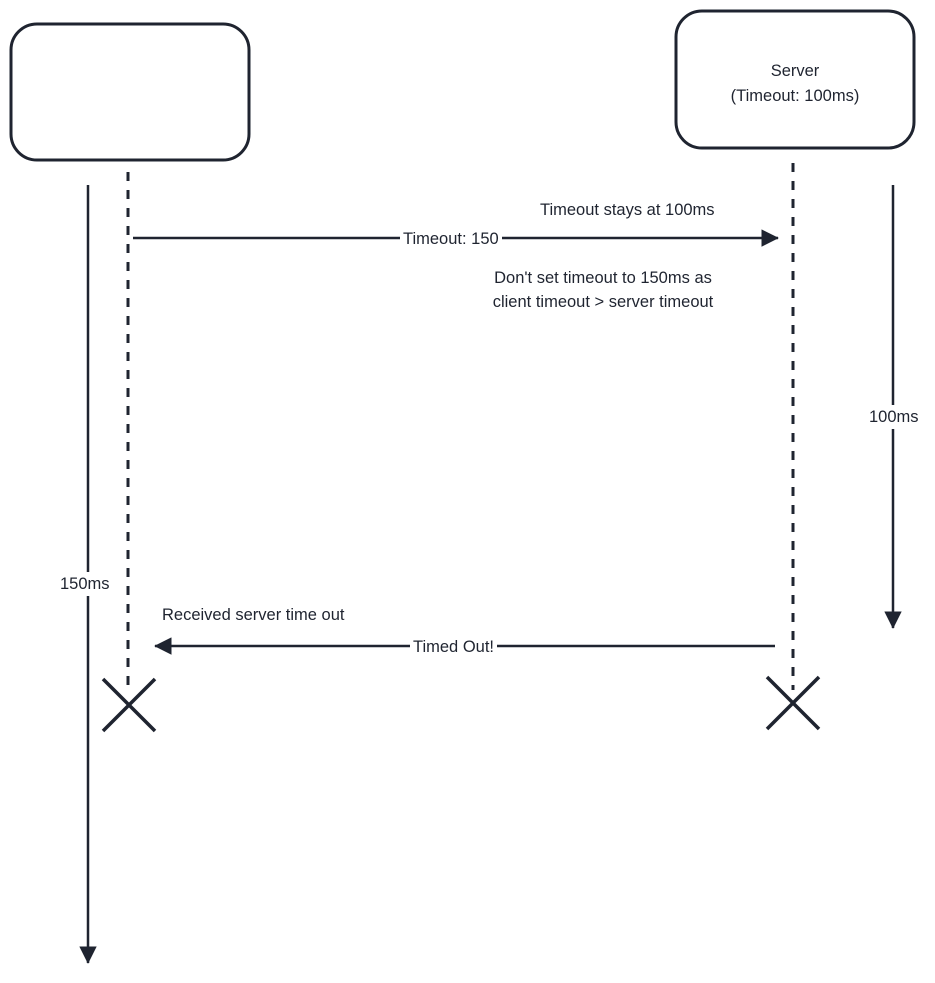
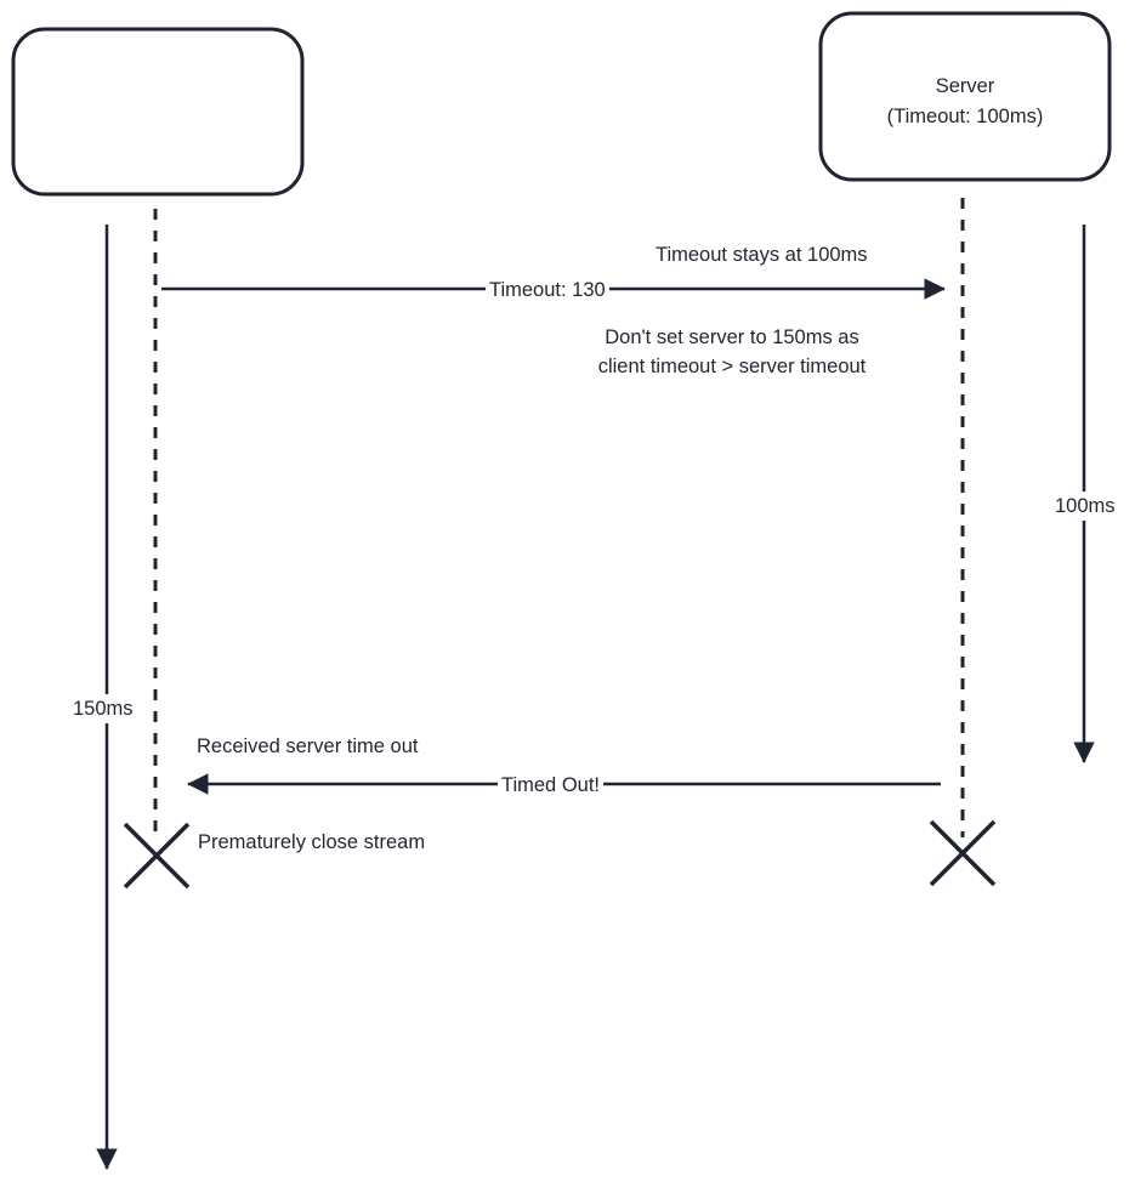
  Server
  (Timeout: 100ms)
- Timeout: 150
+ Timeout: 130
  Timeout stays at 100ms
- Don't set timeout to 150ms as
+ Don't set server to 150ms as
  client timeout > server timeout
  Timed Out!
  Received server time out
+ Prematurely close stream
  150ms
  100ms
